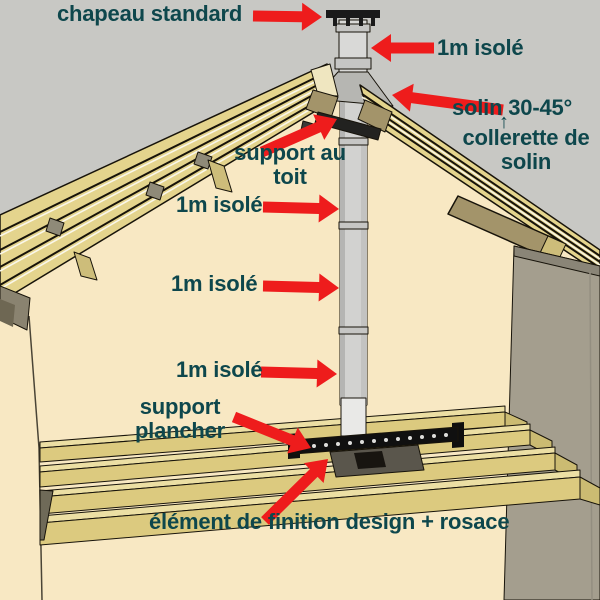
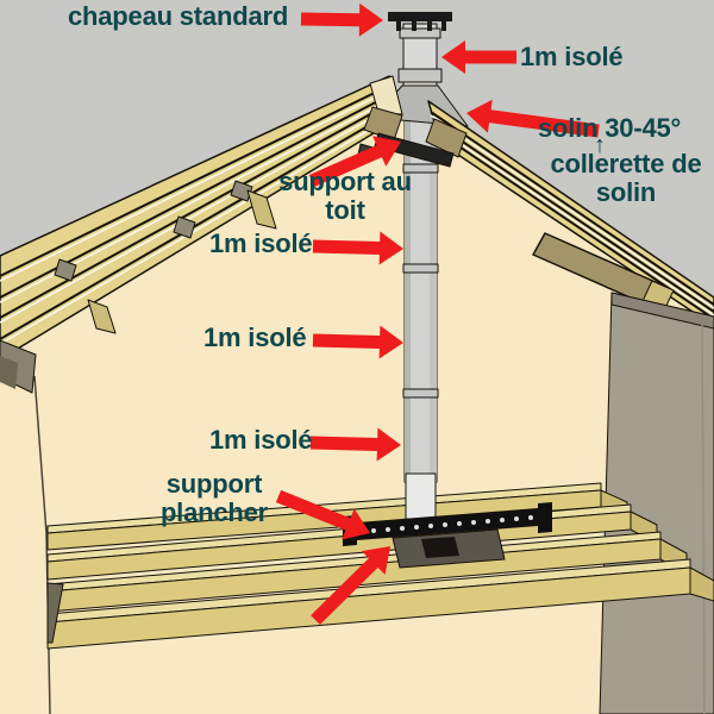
  chapeau standard
  1m isolé
  solin 30-45°
  collerette de solin
  ↑
  support au toit
  1m isolé
  1m isolé
  1m isolé
  support plancher
- élément de finition design + rosace
